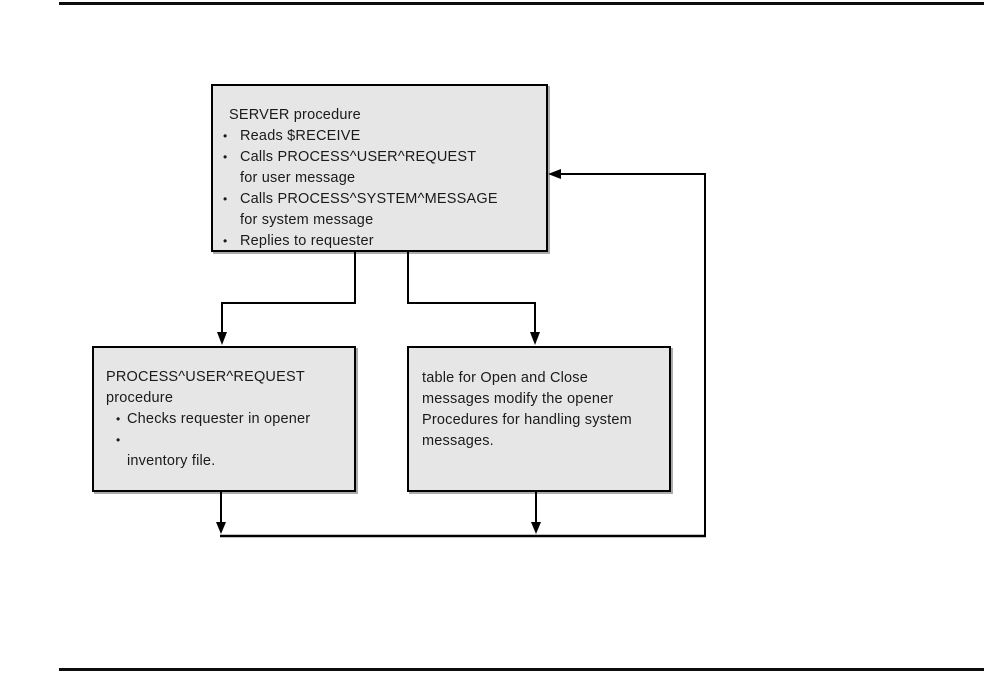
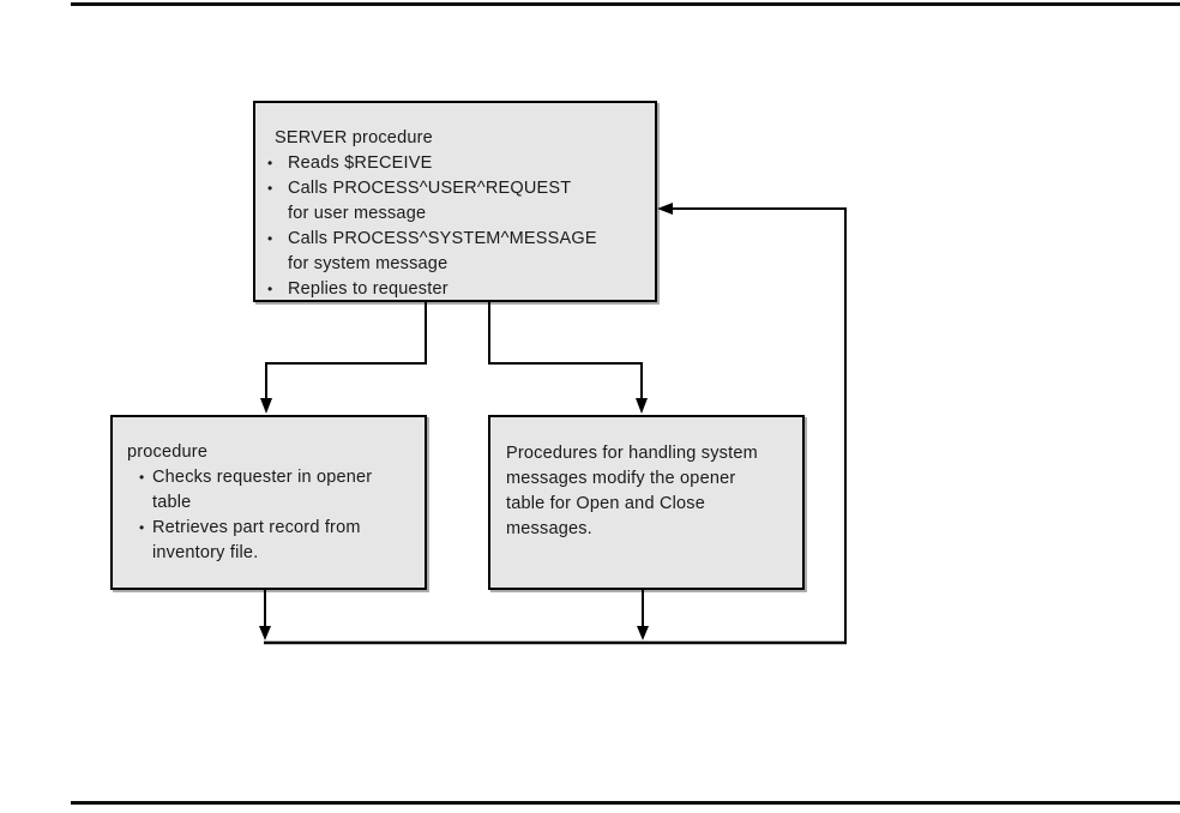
  SERVER procedure
  •
  Reads $RECEIVE
  •
  Calls PROCESS^USER^REQUEST
  for user message
  •
  Calls PROCESS^SYSTEM^MESSAGE
  for system message
  •
  Replies to requester
- PROCESS^USER^REQUEST
  procedure
  •
  Checks requester in opener
+ table
  •
+ Retrieves part record from
  inventory file.
- table for Open and Close
+ Procedures for handling system
  messages modify the opener
- Procedures for handling system
+ table for Open and Close
  messages.
